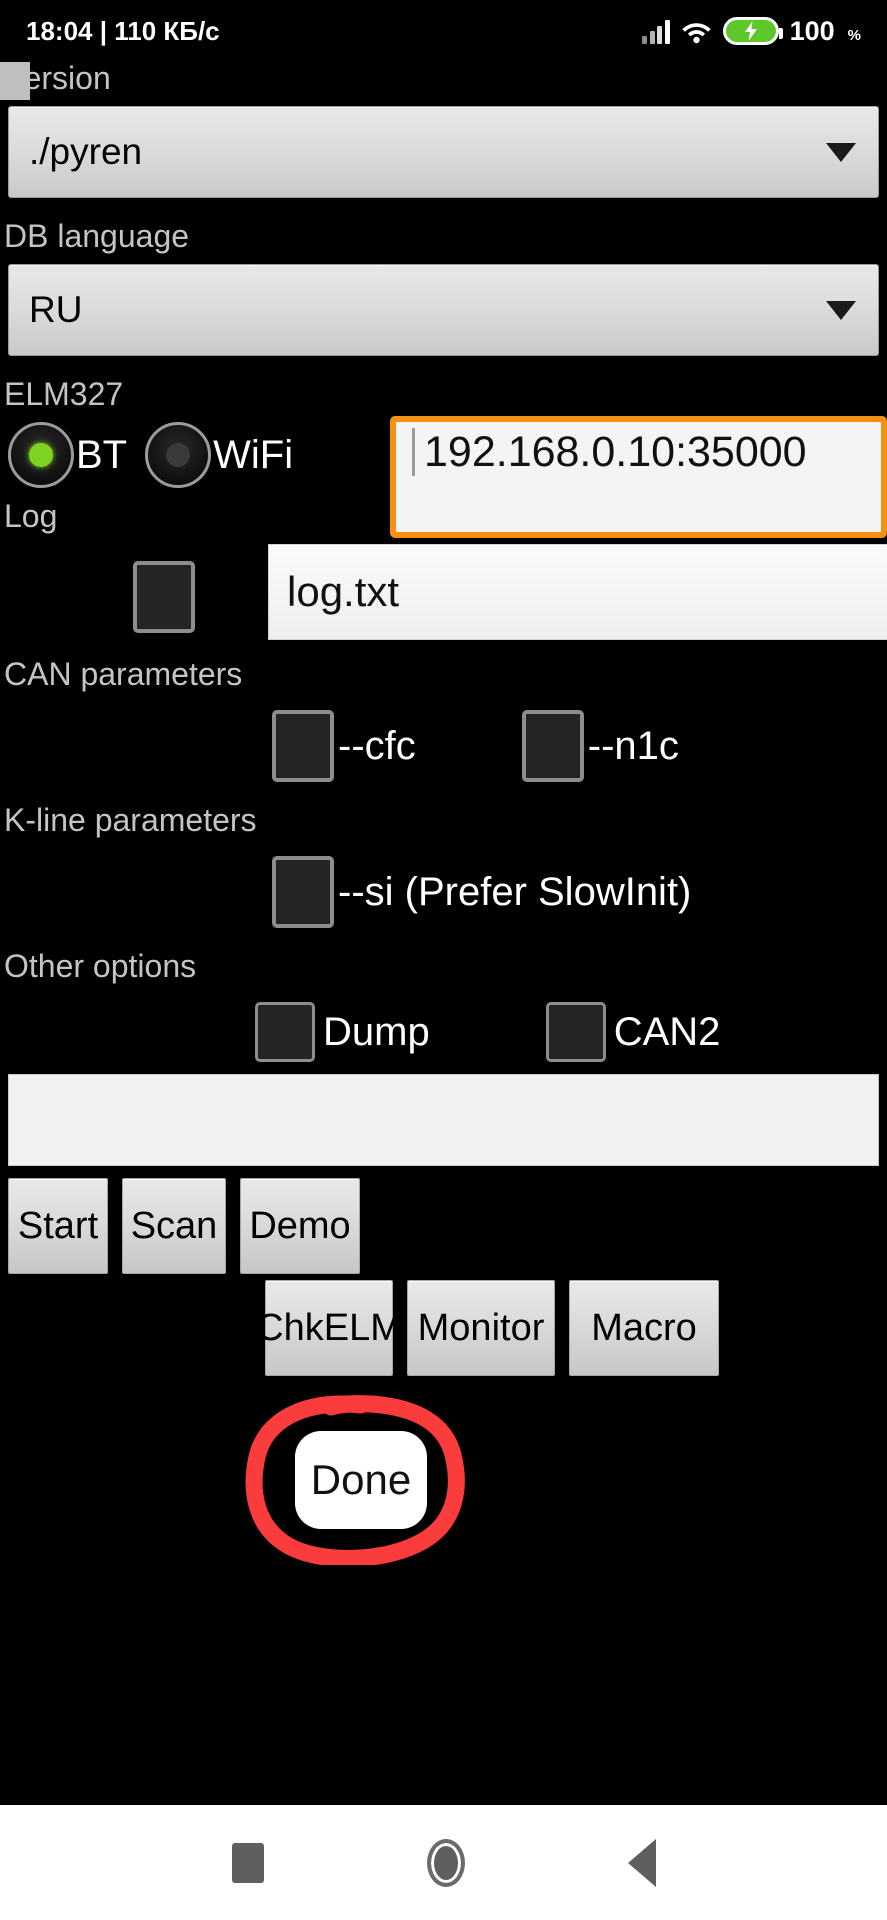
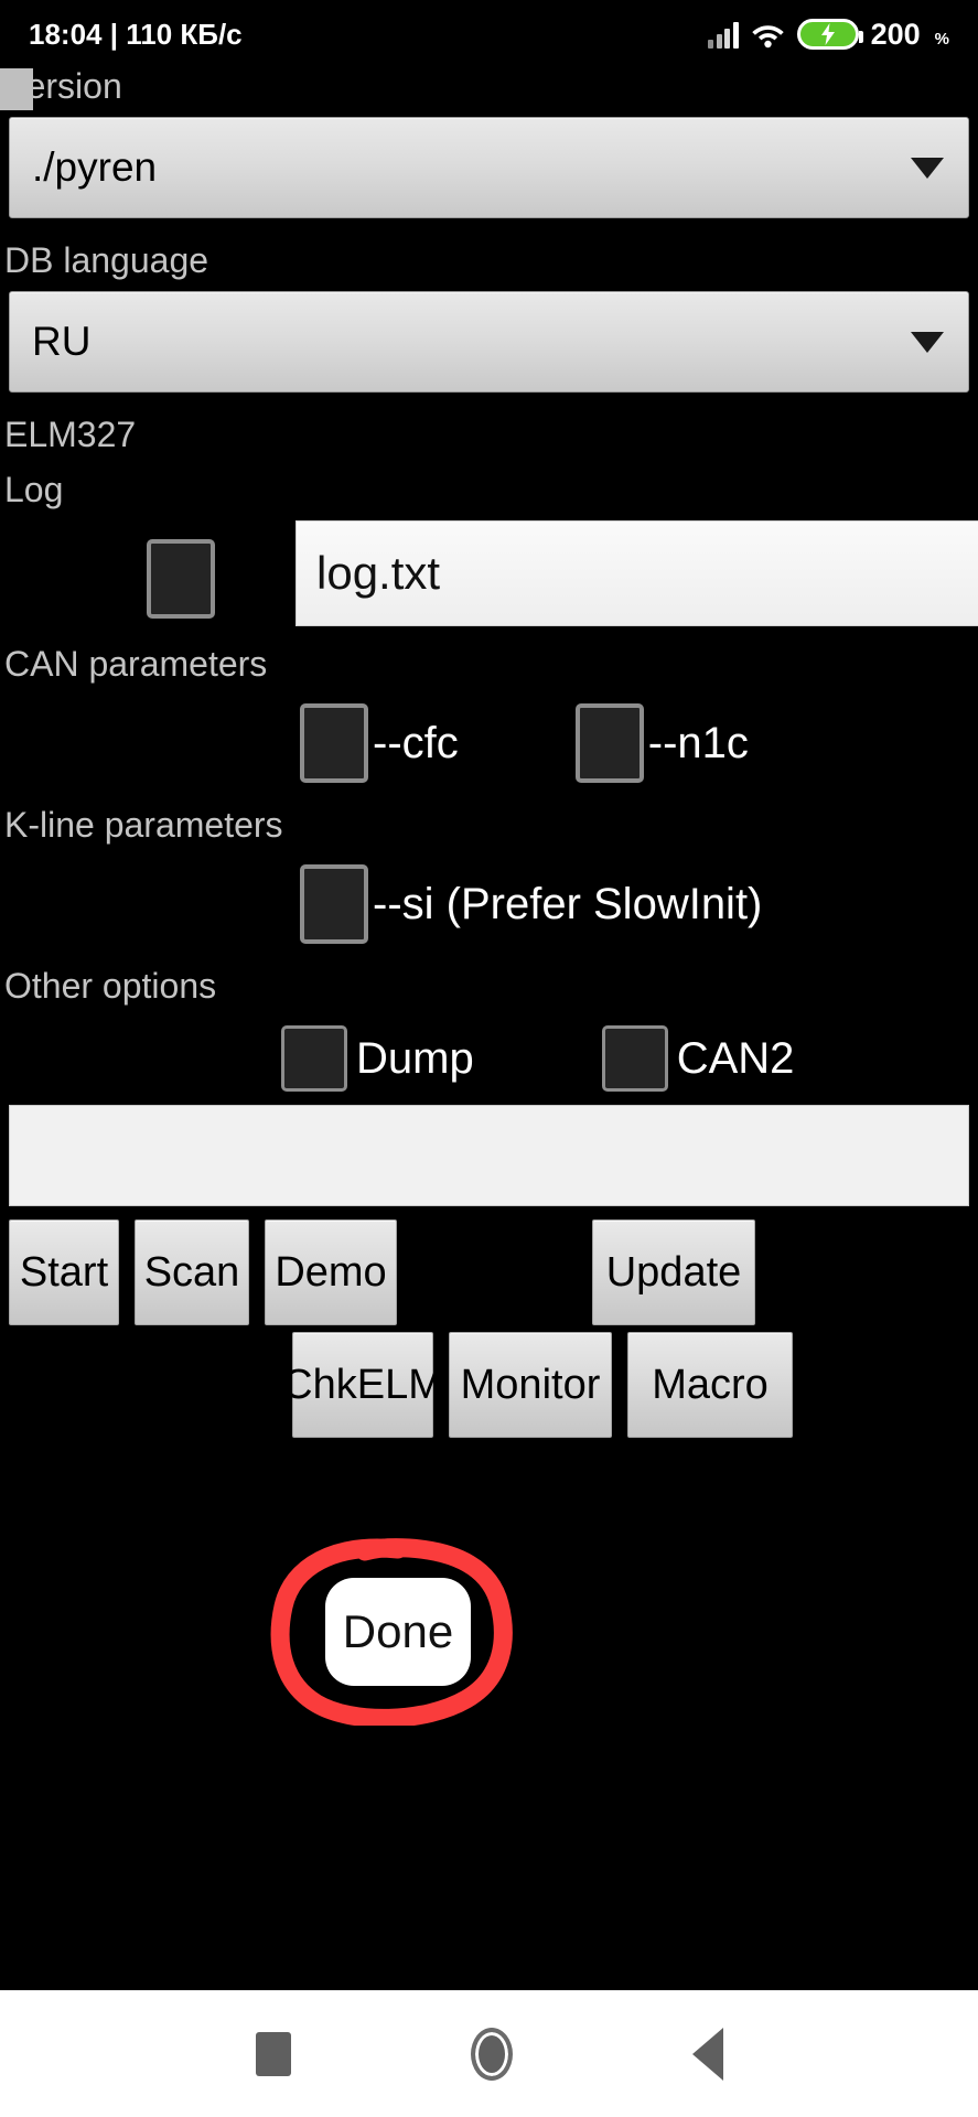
  18:04 | 110 КБ/с
- 100
+ 200
  %
  ersion
  ./pyren
  DB language
  RU
  ELM327
- BT
- WiFi
- 192.168.0.10:35000
  Log
  log.txt
  CAN parameters
  --cfc
  --n1c
  K-line parameters
  --si (Prefer SlowInit)
  Other options
  Dump
  CAN2
  Start
  Scan
  Demo
+ Update
  ChkELM
  Monitor
  Macro
  Done
